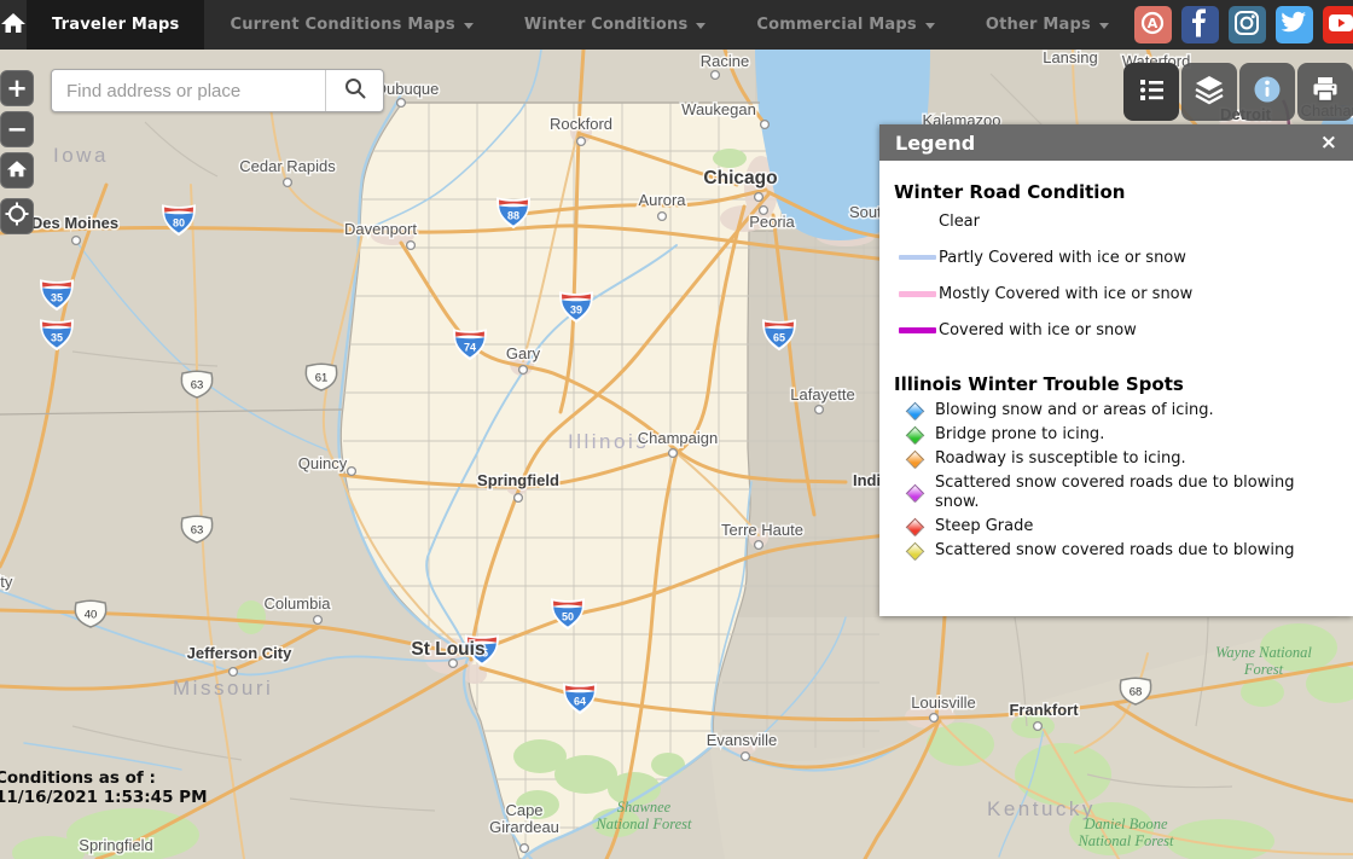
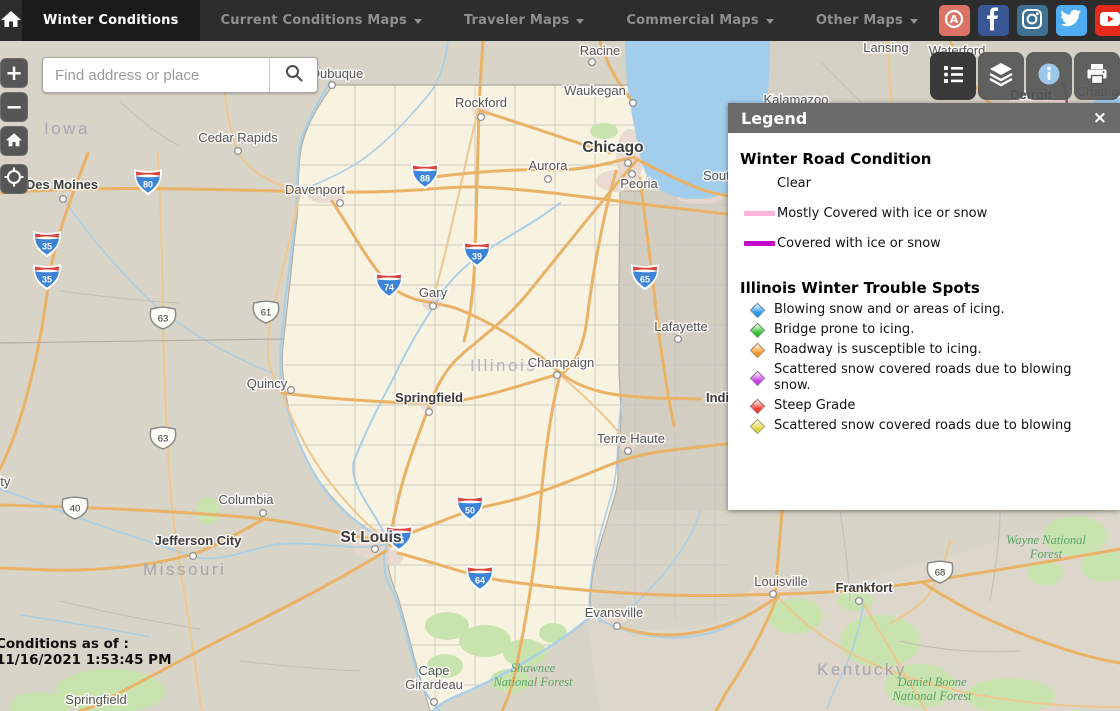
- Traveler Maps
+ Winter Conditions
  Current Conditions Maps
- Winter Conditions
+ Traveler Maps
  Commercial Maps
  Other Maps
  A
  80
  88
  35
  35
  39
  74
  65
  50
  55
  64
  63
  61
  63
  40
  68
  Iowa
  Illinois
  Missouri
  Kentucky
  Shawnee
  National Forest
  Daniel Boone
  National Forest
  Wayne National
  Forest
  Racine
  Lansing
  Waterford
  Kalamazoo
  Waukegan
  Rockford
  ubuque
  Cedar Rapids
  Des Moines
  Chicago
  Aurora
  Peoria
  Davenport
  Gary
  Lafayette
  Champaign
  Quincy
  Springfield
  Terre Haute
  Columbia
  Jefferson City
  St Louis
  Evansville
  Louisville
  Frankfort
  Cape
  Girardeau
  Springfield
  Find address or place
  +
  −
  Conditions as of :
  11/16/2021 1:53:45 PM
  Legend
  ×
  Winter Road Condition
  Clear
- Partly Covered with ice or snow
  Mostly Covered with ice or snow
  Covered with ice or snow
  Illinois Winter Trouble Spots
  Blowing snow and or areas of icing.
  Bridge prone to icing.
  Roadway is susceptible to icing.
  Scattered snow covered roads due to blowing snow.
  Steep Grade
  Scattered snow covered roads due to blowing
